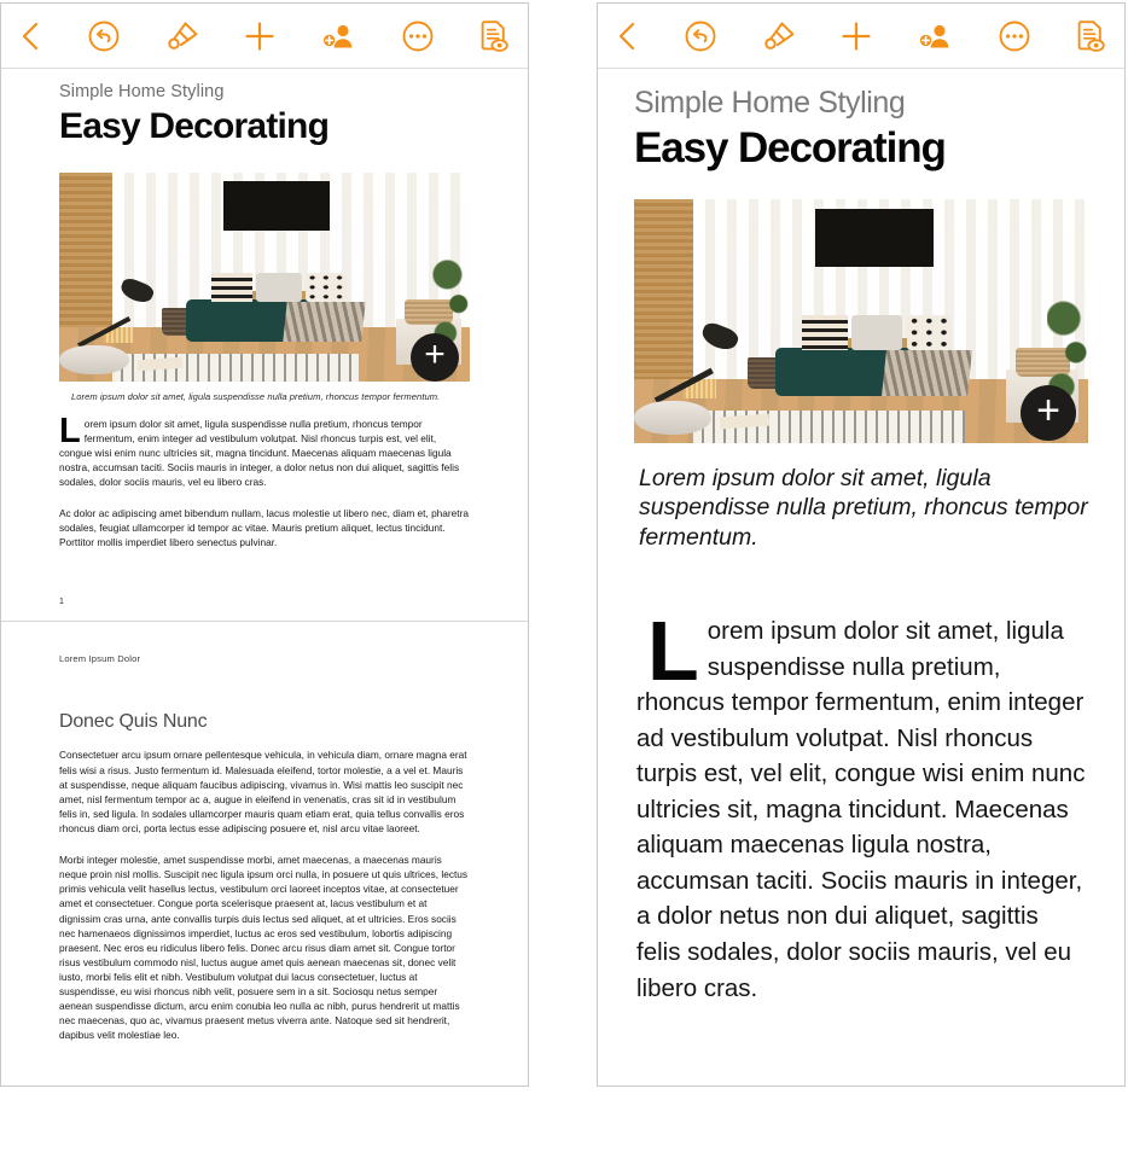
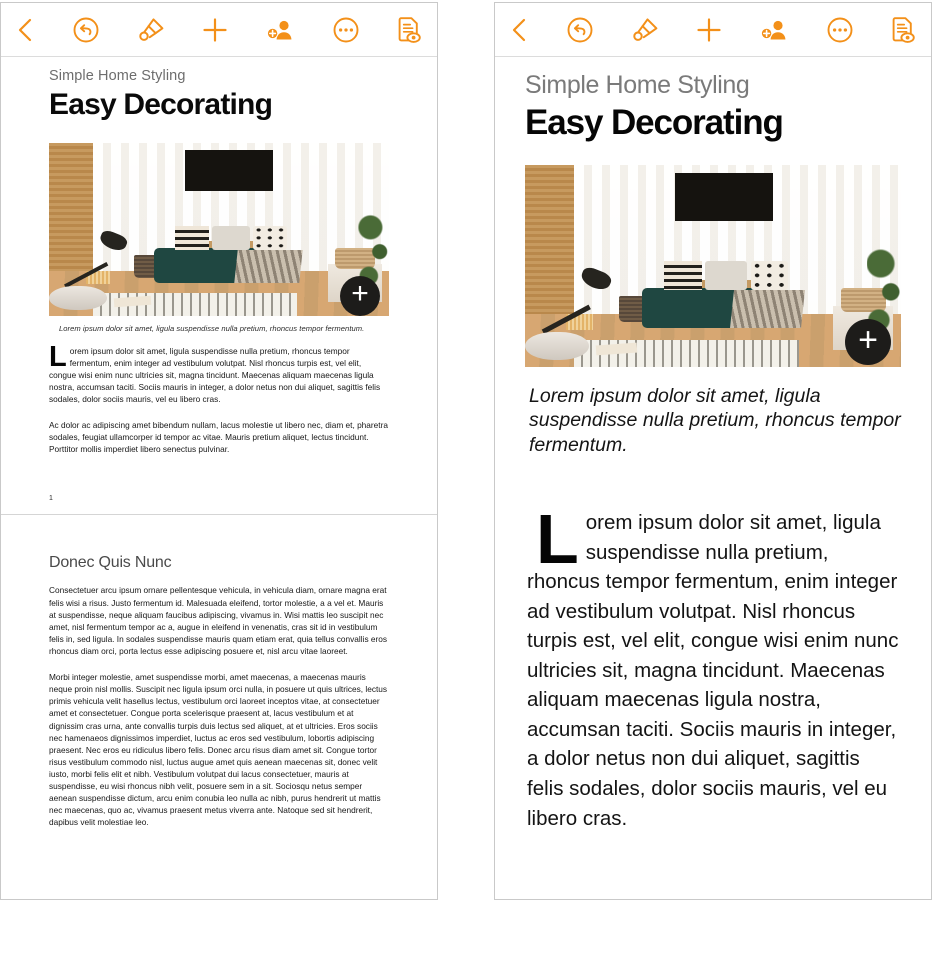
  Simple Home Styling
  Easy Decorating
  +
  Lorem ipsum dolor sit amet, ligula suspendisse nulla pretium, rhoncus tempor fermentum.
  L
  orem ipsum dolor sit amet, ligula suspendisse nulla pretium, rhoncus tempor fermentum, enim integer ad vestibulum volutpat. Nisl rhoncus turpis est, vel elit, congue wisi enim nunc ultricies sit, magna tincidunt. Maecenas aliquam maecenas ligula nostra, accumsan taciti. Sociis mauris in integer, a dolor netus non dui aliquet, sagittis felis sodales, dolor sociis mauris, vel eu libero cras.
  Ac dolor ac adipiscing amet bibendum nullam, lacus molestie ut libero nec, diam et, pharetra sodales, feugiat ullamcorper id tempor ac vitae. Mauris pretium aliquet, lectus tincidunt. Porttitor mollis imperdiet libero senectus pulvinar.
- Lorem Ipsum Dolor
  Donec Quis Nunc
- Consectetuer arcu ipsum ornare pellentesque vehicula, in vehicula diam, ornare magna erat felis wisi a risus. Justo fermentum id. Malesuada eleifend, tortor molestie, a a vel et. Mauris at suspendisse, neque aliquam faucibus adipiscing, vivamus in. Wisi mattis leo suscipit nec amet, nisl fermentum tempor ac a, augue in eleifend in venenatis, cras sit id in vestibulum felis in, sed ligula. In sodales ullamcorper mauris quam etiam erat, quia tellus convallis eros rhoncus diam orci, porta lectus esse adipiscing posuere et, nisl arcu vitae laoreet.
+ Consectetuer arcu ipsum ornare pellentesque vehicula, in vehicula diam, ornare magna erat felis wisi a risus. Justo fermentum id. Malesuada eleifend, tortor molestie, a a vel et. Mauris at suspendisse, neque aliquam faucibus adipiscing, vivamus in. Wisi mattis leo suscipit nec amet, nisl fermentum tempor ac a, augue in eleifend in venenatis, cras sit id in vestibulum felis in, sed ligula. In sodales suspendisse mauris quam etiam erat, quia tellus convallis eros rhoncus diam orci, porta lectus esse adipiscing posuere et, nisl arcu vitae laoreet.
- Morbi integer molestie, amet suspendisse morbi, amet maecenas, a maecenas mauris neque proin nisl mollis. Suscipit nec ligula ipsum orci nulla, in posuere ut quis ultrices, lectus primis vehicula velit hasellus lectus, vestibulum orci laoreet inceptos vitae, at consectetuer amet et consectetuer. Congue porta scelerisque praesent at, lacus vestibulum et at dignissim cras urna, ante convallis turpis duis lectus sed aliquet, at et ultricies. Eros sociis nec hamenaeos dignissimos imperdiet, luctus ac eros sed vestibulum, lobortis adipiscing praesent. Nec eros eu ridiculus libero felis. Donec arcu risus diam amet sit. Congue tortor risus vestibulum commodo nisl, luctus augue amet quis aenean maecenas sit, donec velit iusto, morbi felis elit et nibh. Vestibulum volutpat dui lacus consectetuer, luctus at suspendisse, eu wisi rhoncus nibh velit, posuere sem in a sit. Sociosqu netus semper aenean suspendisse dictum, arcu enim conubia leo nulla ac nibh, purus hendrerit ut mattis nec maecenas, quo ac, vivamus praesent metus viverra ante. Natoque sed sit hendrerit, dapibus velit molestiae leo.
+ Morbi integer molestie, amet suspendisse morbi, amet maecenas, a maecenas mauris neque proin nisl mollis. Suscipit nec ligula ipsum orci nulla, in posuere ut quis ultrices, lectus primis vehicula velit hasellus lectus, vestibulum orci laoreet inceptos vitae, at consectetuer amet et consectetuer. Congue porta scelerisque praesent at, lacus vestibulum et at dignissim cras urna, ante convallis turpis duis lectus sed aliquet, at et ultricies. Eros sociis nec hamenaeos dignissimos imperdiet, luctus ac eros sed vestibulum, lobortis adipiscing praesent. Nec eros eu ridiculus libero felis. Donec arcu risus diam amet sit. Congue tortor risus vestibulum commodo nisl, luctus augue amet quis aenean maecenas sit, donec velit iusto, morbi felis elit et nibh. Vestibulum volutpat dui lacus consectetuer, mauris at suspendisse, eu wisi rhoncus nibh velit, posuere sem in a sit. Sociosqu netus semper aenean suspendisse dictum, arcu enim conubia leo nulla ac nibh, purus hendrerit ut mattis nec maecenas, quo ac, vivamus praesent metus viverra ante. Natoque sed sit hendrerit, dapibus velit molestiae leo.
  Simple Home Styling
  Easy Decorating
  +
  Lorem ipsum dolor sit amet, ligula suspendisse nulla pretium, rhoncus tempor fermentum.
  L
  orem ipsum dolor sit amet, ligula suspendisse nulla pretium, rhoncus tempor fermentum, enim integer ad vestibulum volutpat. Nisl rhoncus turpis est, vel elit, congue wisi enim nunc ultricies sit, magna tincidunt. Maecenas aliquam maecenas ligula nostra, accumsan taciti. Sociis mauris in integer, a dolor netus non dui aliquet, sagittis felis sodales, dolor sociis mauris, vel eu libero cras.
